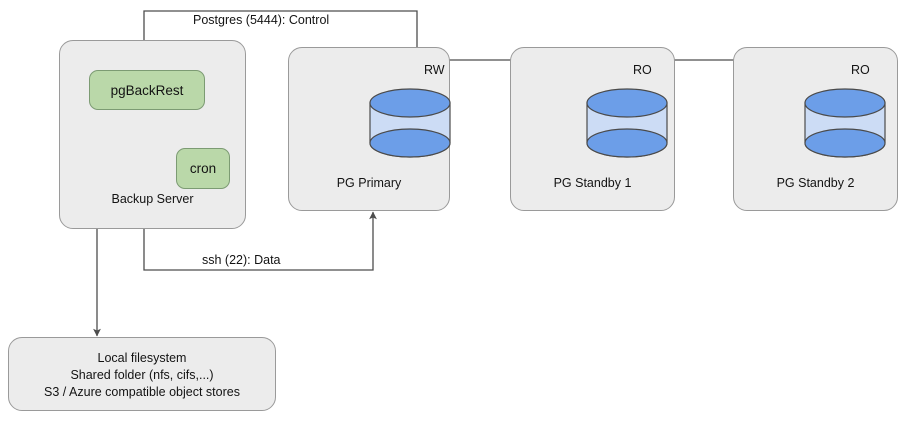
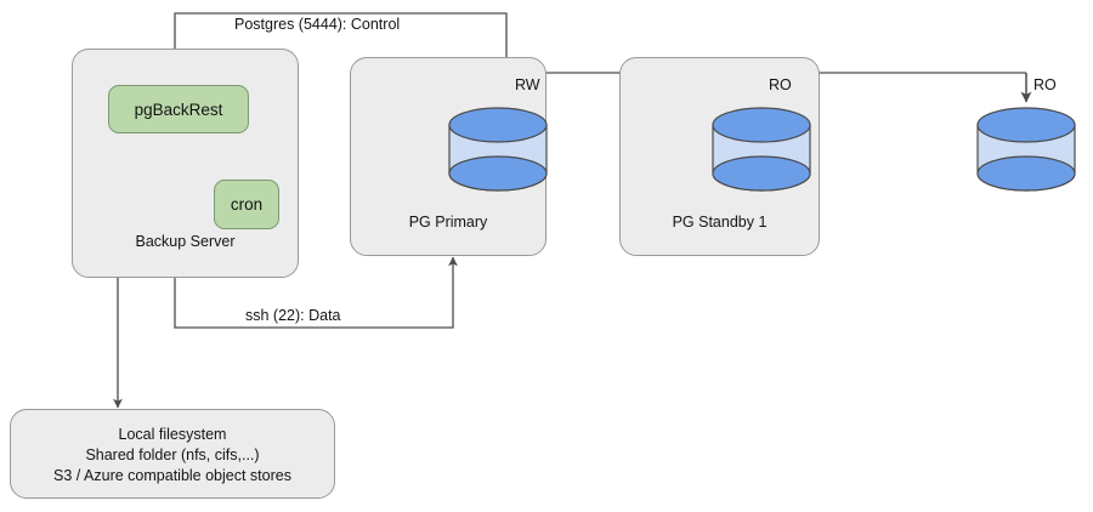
  Backup Server
  pgBackRest
  cron
  PG Primary
  PG Standby 1
- PG Standby 2
  Local filesystem
  Shared folder (nfs, cifs,...)
  S3 / Azure compatible object stores
  Postgres (5444): Control
  ssh (22): Data
  RW
  RO
  RO
